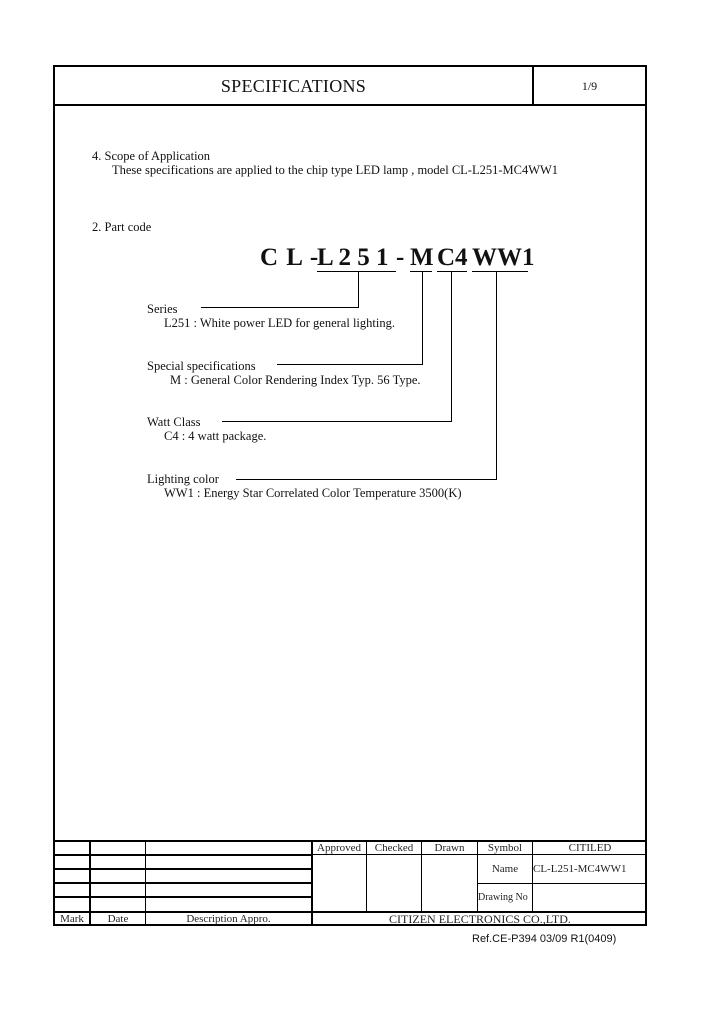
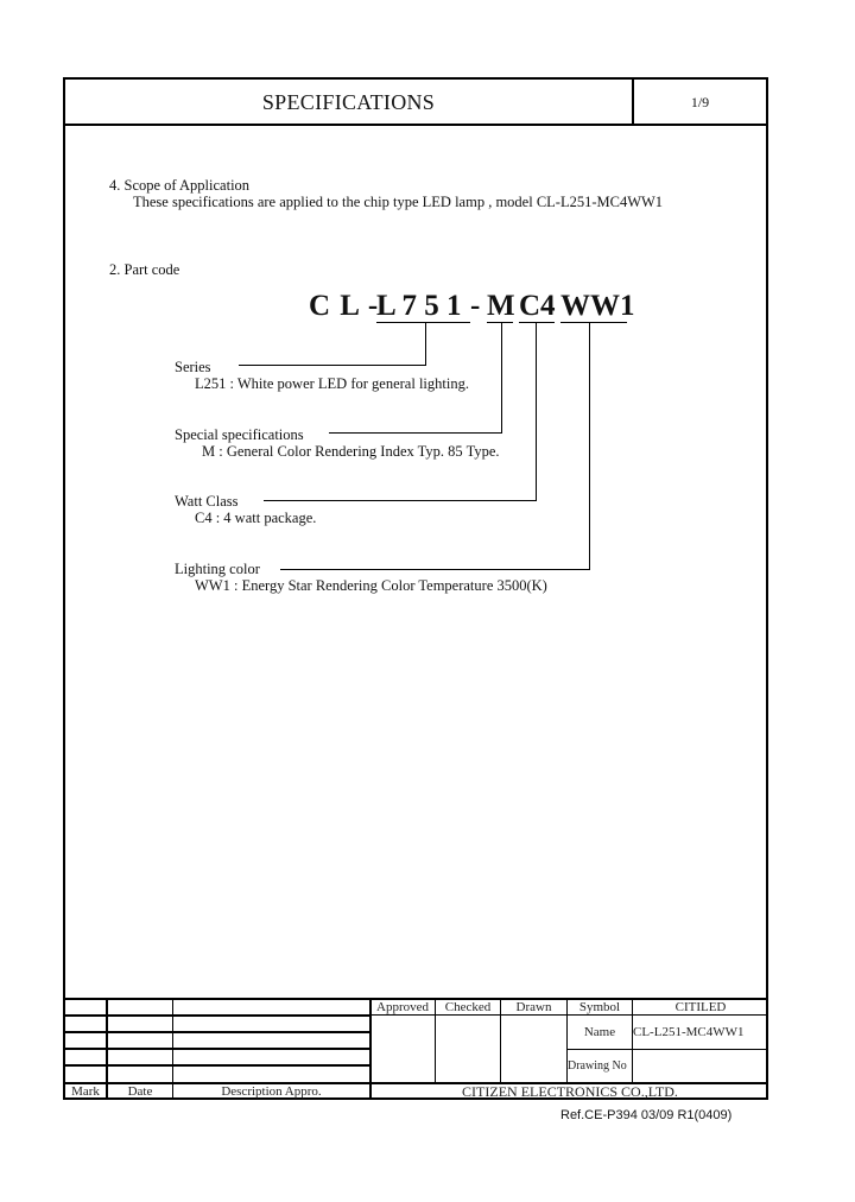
  SPECIFICATIONS
  1/9
  4. Scope of Application
  These specifications are applied to the chip type LED lamp , model CL-L251-MC4WW1
  2. Part code
  C L -
- L 2 5 1
+ L 7 5 1
  -
  M
  C4
  WW1
  Series
  L251 : White power LED for general lighting.
  Special specifications
- M : General Color Rendering Index Typ. 56 Type.
+ M : General Color Rendering Index Typ. 85 Type.
  Watt Class
  C4 : 4 watt package.
  Lighting color
- WW1 : Energy Star Correlated Color Temperature 3500(K)
+ WW1 : Energy Star Rendering Color Temperature 3500(K)
  Approved
  Checked
  Drawn
  Symbol
  CITILED
  Name
  CL-L251-MC4WW1
  Drawing No
  Mark
  Date
  Description Appro.
  CITIZEN ELECTRONICS CO.,LTD.
  Ref.CE-P394 03/09 R1(0409)
